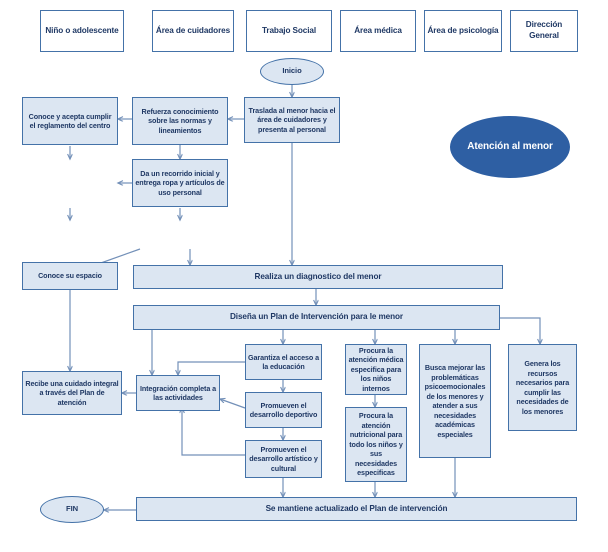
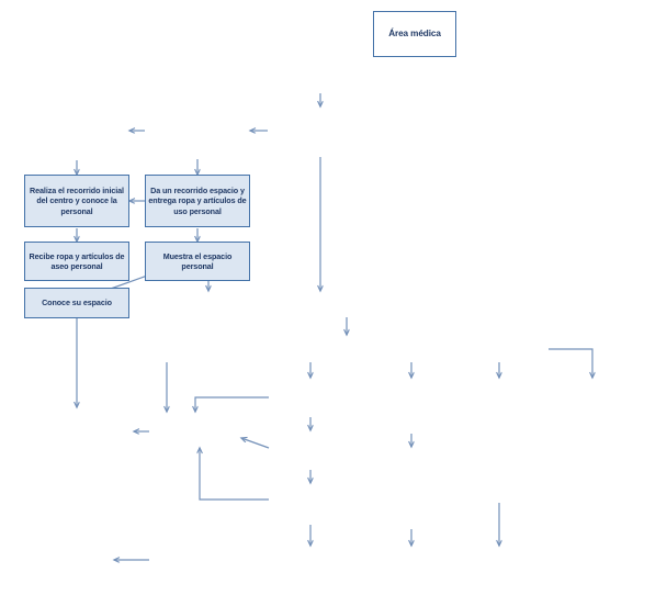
- Niño o adolescente
- Área de cuidadores
- Trabajo Social
  Área médica
- Área de psicología
- Dirección General
- Inicio
- Atención al menor
- FIN
- Traslada al menor hacia el área de cuidadores y presenta al personal
- Refuerza conocimiento sobre las normas y lineamientos
- Conoce y acepta cumplir el reglamento del centro
- Da un recorrido inicial y entrega ropa y artículos de uso personal
+ Da un recorrido espacio y entrega ropa y artículos de uso personal
+ Realiza el recorrido inicial del centro y conoce la personal
+ Recibe ropa y artículos de aseo personal
+ Muestra el espacio personal
  Conoce su espacio
- Realiza un diagnostico del menor
- Diseña un Plan de Intervención para le menor
- Se mantiene actualizado el Plan de intervención
- Garantiza el acceso a la educación
- Promueven el desarrollo deportivo
- Promueven el desarrollo artístico y cultural
- Integración completa a las actividades
- Recibe una cuidado integral a través del Plan de atención
- Procura la atención médica especifica para los niños internos
- Procura la atención nutricional para todo los niños y sus necesidades especificas
- Busca mejorar las problemáticas psicoemocionales de los menores y atender a sus necesidades académicas especiales
- Genera los recursos necesarios para cumplir las necesidades de los menores
